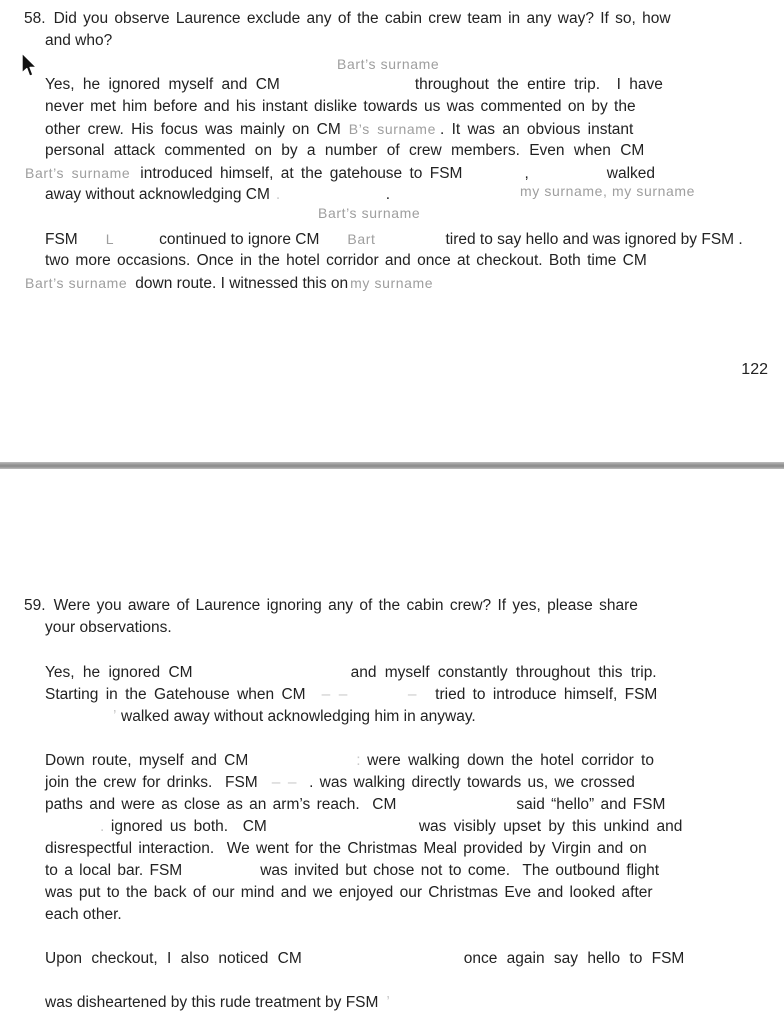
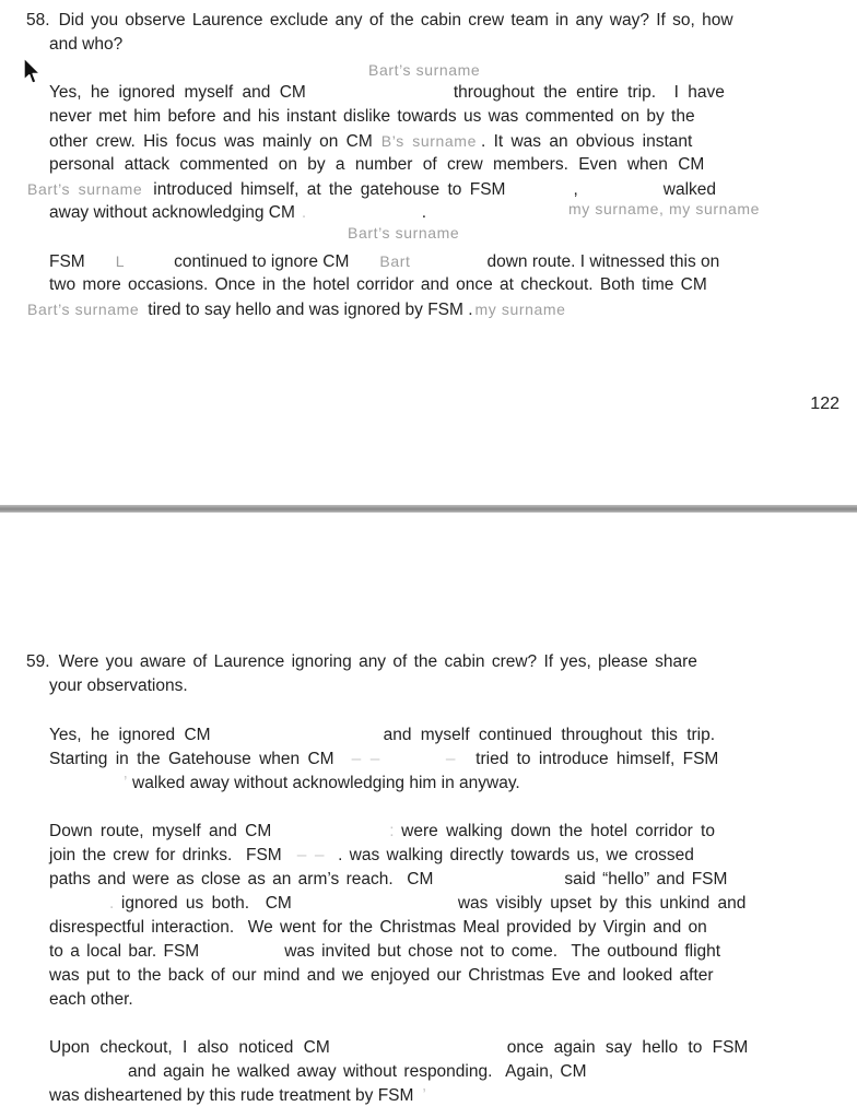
  58. Did you observe Laurence exclude any of the cabin crew team in any way? If so, how
  and who?
  Bart’s surname
  Yes, he ignored myself and CM throughout the entire trip. I have
  never met him before and his instant dislike towards us was commented on by the
  other crew. His focus was mainly on CM B’s surname . It was an obvious instant
  personal attack commented on by a number of crew members. Even when CM
  Bart’s surname introduced himself, at the gatehouse to FSM , walked
  my surname, my surname
  away without acknowledging CM . .
  Bart’s surname
- FSM L continued to ignore CM Bart tired to say hello and was ignored by FSM .
+ FSM L continued to ignore CM Bart down route. I witnessed this on
  two more occasions. Once in the hotel corridor and once at checkout. Both time CM
- Bart’s surname down route. I witnessed this on my surname
+ Bart’s surname tired to say hello and was ignored by FSM . my surname
  122
  59. Were you aware of Laurence ignoring any of the cabin crew? If yes, please share
  your observations.
- Yes, he ignored CM and myself constantly throughout this trip.
+ Yes, he ignored CM and myself continued throughout this trip.
  Starting in the Gatehouse when CM – – – tried to introduce himself, FSM
  ’ walked away without acknowledging him in anyway.
  Down route, myself and CM : were walking down the hotel corridor to
  join the crew for drinks. FSM – – . was walking directly towards us, we crossed
  paths and were as close as an arm’s reach. CM said “hello” and FSM
  . ignored us both. CM was visibly upset by this unkind and
  disrespectful interaction. We went for the Christmas Meal provided by Virgin and on
  to a local bar. FSM was invited but chose not to come. The outbound flight
  was put to the back of our mind and we enjoyed our Christmas Eve and looked after
  each other.
  Upon checkout, I also noticed CM once again say hello to FSM
+ and again he walked away without responding. Again, CM
  was disheartened by this rude treatment by FSM ’
